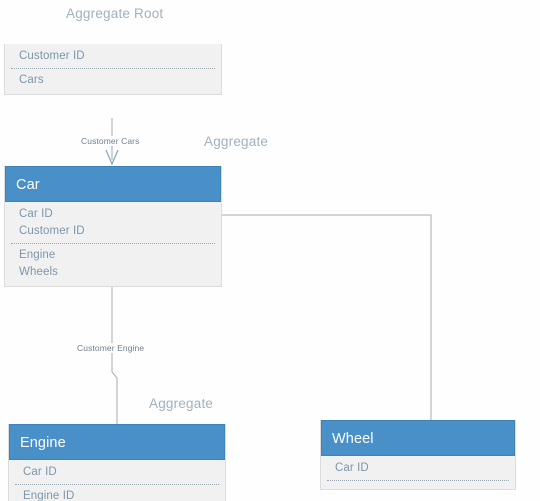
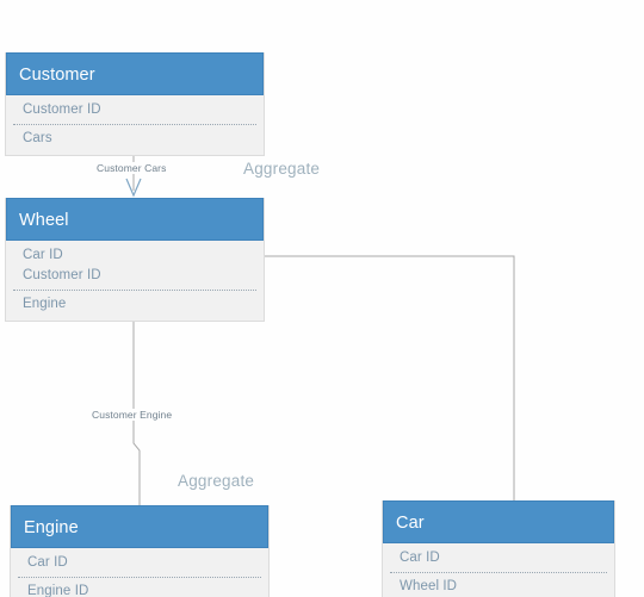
- Aggregate Root
  Aggregate
  Aggregate
  Customer Cars
  Customer Engine
+ Customer
  Customer ID
  Cars
- Car
+ Wheel
  Car ID
  Customer ID
  Engine
- Wheels
  Engine
  Car ID
  Engine ID
- Wheel
+ Car
  Car ID
+ Wheel ID
